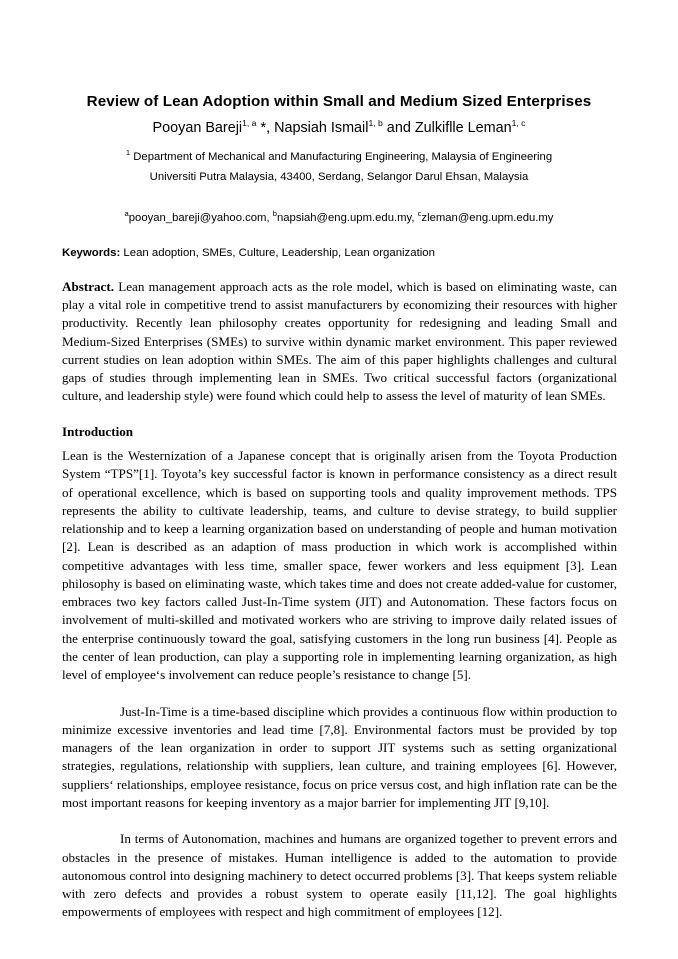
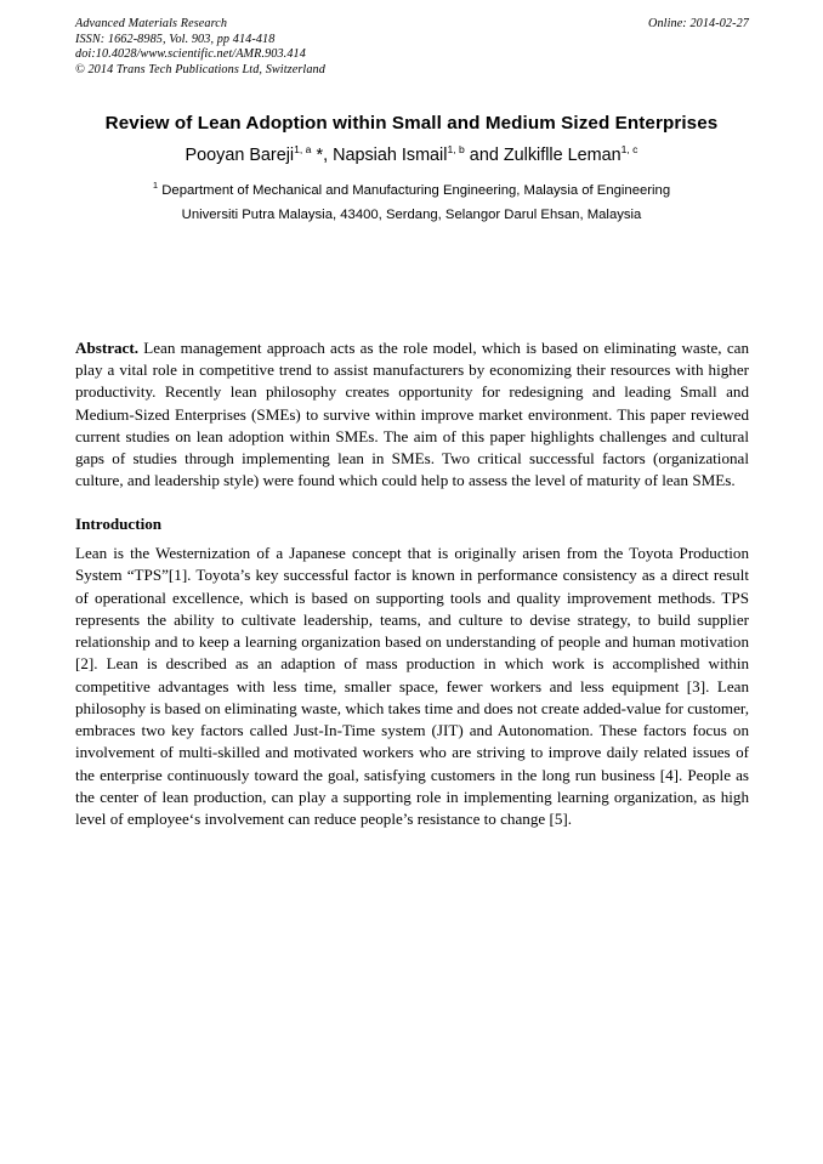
+ Advanced Materials Research
+ ISSN: 1662-8985, Vol. 903, pp 414-418
+ doi:10.4028/www.scientific.net/AMR.903.414
+ © 2014 Trans Tech Publications Ltd, Switzerland
+ Online: 2014-02-27
  Review of Lean Adoption within Small and Medium Sized Enterprises
  Pooyan Bareji1, a *, Napsiah Ismail1, b and Zulkiflle Leman1, c
  1 Department of Mechanical and Manufacturing Engineering, Malaysia of Engineering
  Universiti Putra Malaysia, 43400, Serdang, Selangor Darul Ehsan, Malaysia
- apooyan_bareji@yahoo.com, bnapsiah@eng.upm.edu.my, czleman@eng.upm.edu.my
- Keywords: Lean adoption, SMEs, Culture, Leadership, Lean organization
- Abstract. Lean management approach acts as the role model, which is based on eliminating waste, can play a vital role in competitive trend to assist manufacturers by economizing their resources with higher productivity. Recently lean philosophy creates opportunity for redesigning and leading Small and Medium-Sized Enterprises (SMEs) to survive within dynamic market environment. This paper reviewed current studies on lean adoption within SMEs. The aim of this paper highlights challenges and cultural gaps of studies through implementing lean in SMEs. Two critical successful factors (organizational culture, and leadership style) were found which could help to assess the level of maturity of lean SMEs.
+ Abstract. Lean management approach acts as the role model, which is based on eliminating waste, can play a vital role in competitive trend to assist manufacturers by economizing their resources with higher productivity. Recently lean philosophy creates opportunity for redesigning and leading Small and Medium-Sized Enterprises (SMEs) to survive within improve market environment. This paper reviewed current studies on lean adoption within SMEs. The aim of this paper highlights challenges and cultural gaps of studies through implementing lean in SMEs. Two critical successful factors (organizational culture, and leadership style) were found which could help to assess the level of maturity of lean SMEs.
  Introduction
  Lean is the Westernization of a Japanese concept that is originally arisen from the Toyota Production System “TPS”[1]. Toyota’s key successful factor is known in performance consistency as a direct result of operational excellence, which is based on supporting tools and quality improvement methods. TPS represents the ability to cultivate leadership, teams, and culture to devise strategy, to build supplier relationship and to keep a learning organization based on understanding of people and human motivation [2]. Lean is described as an adaption of mass production in which work is accomplished within competitive advantages with less time, smaller space, fewer workers and less equipment [3]. Lean philosophy is based on eliminating waste, which takes time and does not create added-value for customer, embraces two key factors called Just-In-Time system (JIT) and Autonomation. These factors focus on involvement of multi-skilled and motivated workers who are striving to improve daily related issues of the enterprise continuously toward the goal, satisfying customers in the long run business [4]. People as the center of lean production, can play a supporting role in implementing learning organization, as high level of employee‘s involvement can reduce people’s resistance to change [5].
- Just-In-Time is a time-based discipline which provides a continuous flow within production to minimize excessive inventories and lead time [7,8]. Environmental factors must be provided by top managers of the lean organization in order to support JIT systems such as setting organizational strategies, regulations, relationship with suppliers, lean culture, and training employees [6]. However, suppliers‘ relationships, employee resistance, focus on price versus cost, and high inflation rate can be the most important reasons for keeping inventory as a major barrier for implementing JIT [9,10].
- In terms of Autonomation, machines and humans are organized together to prevent errors and obstacles in the presence of mistakes. Human intelligence is added to the automation to provide autonomous control into designing machinery to detect occurred problems [3]. That keeps system reliable with zero defects and provides a robust system to operate easily [11,12]. The goal highlights empowerments of employees with respect and high commitment of employees [12].
